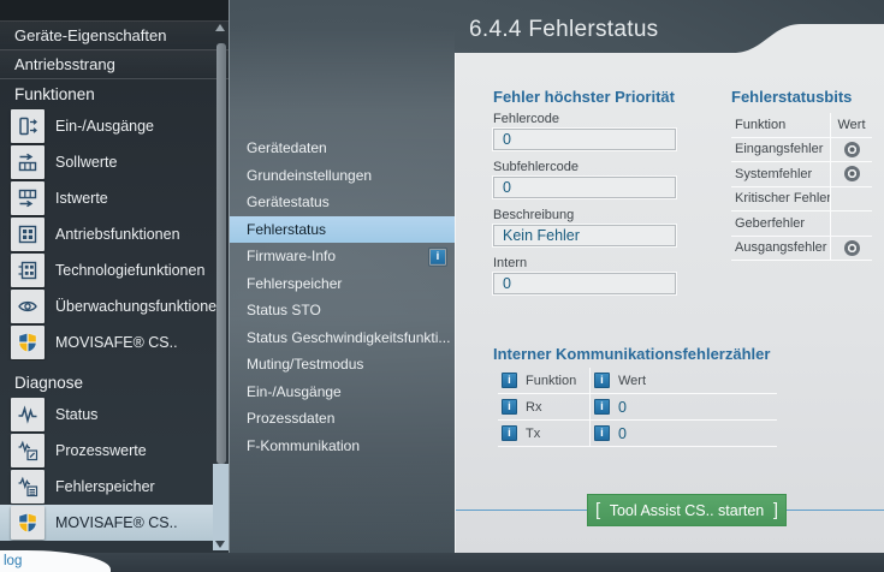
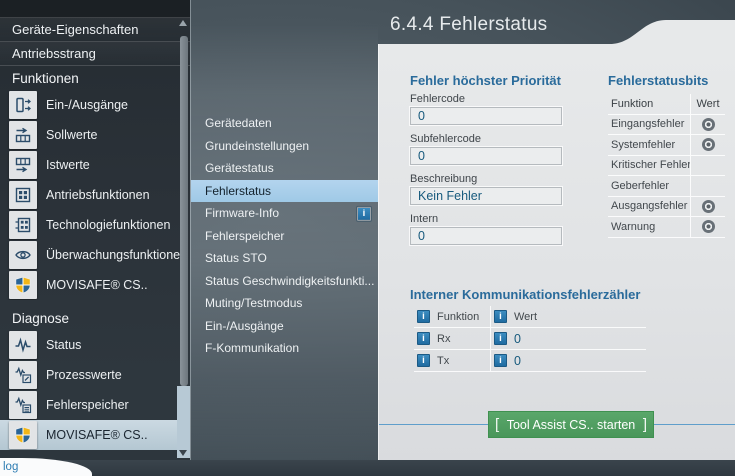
  Geräte-Eigenschaften
  Antriebsstrang
  Funktionen
  Ein-/Ausgänge
  Sollwerte
  Istwerte
  Antriebsfunktionen
  Technologiefunktionen
  Überwachungsfunktione
  MOVISAFE® CS..
  Diagnose
  Status
  Prozesswerte
  Fehlerspeicher
  MOVISAFE® CS..
  Gerätedaten
  Grundeinstellungen
  Gerätestatus
  Fehlerstatus
  Firmware-Info
  i
  Fehlerspeicher
  Status STO
  Status Geschwindigkeitsfunkti...
  Muting/Testmodus
  Ein-/Ausgänge
- Prozessdaten
  F-Kommunikation
  6.4.4 Fehlerstatus
  Fehler höchster Priorität
  Fehlercode
  0
  Subfehlercode
  0
  Beschreibung
  Kein Fehler
  Intern
  0
  Fehlerstatusbits
  Funktion
  Wert
  Eingangsfehler
  Systemfehler
  Kritischer Fehler
  Geberfehler
  Ausgangsfehler
+ Warnung
  Interner Kommunikationsfehlerzähler
  i
  Funktion
  i
  Wert
  i
  Rx
  i
  0
  i
  Tx
  i
  0
  [
  Tool Assist CS.. starten
  ]
  log
